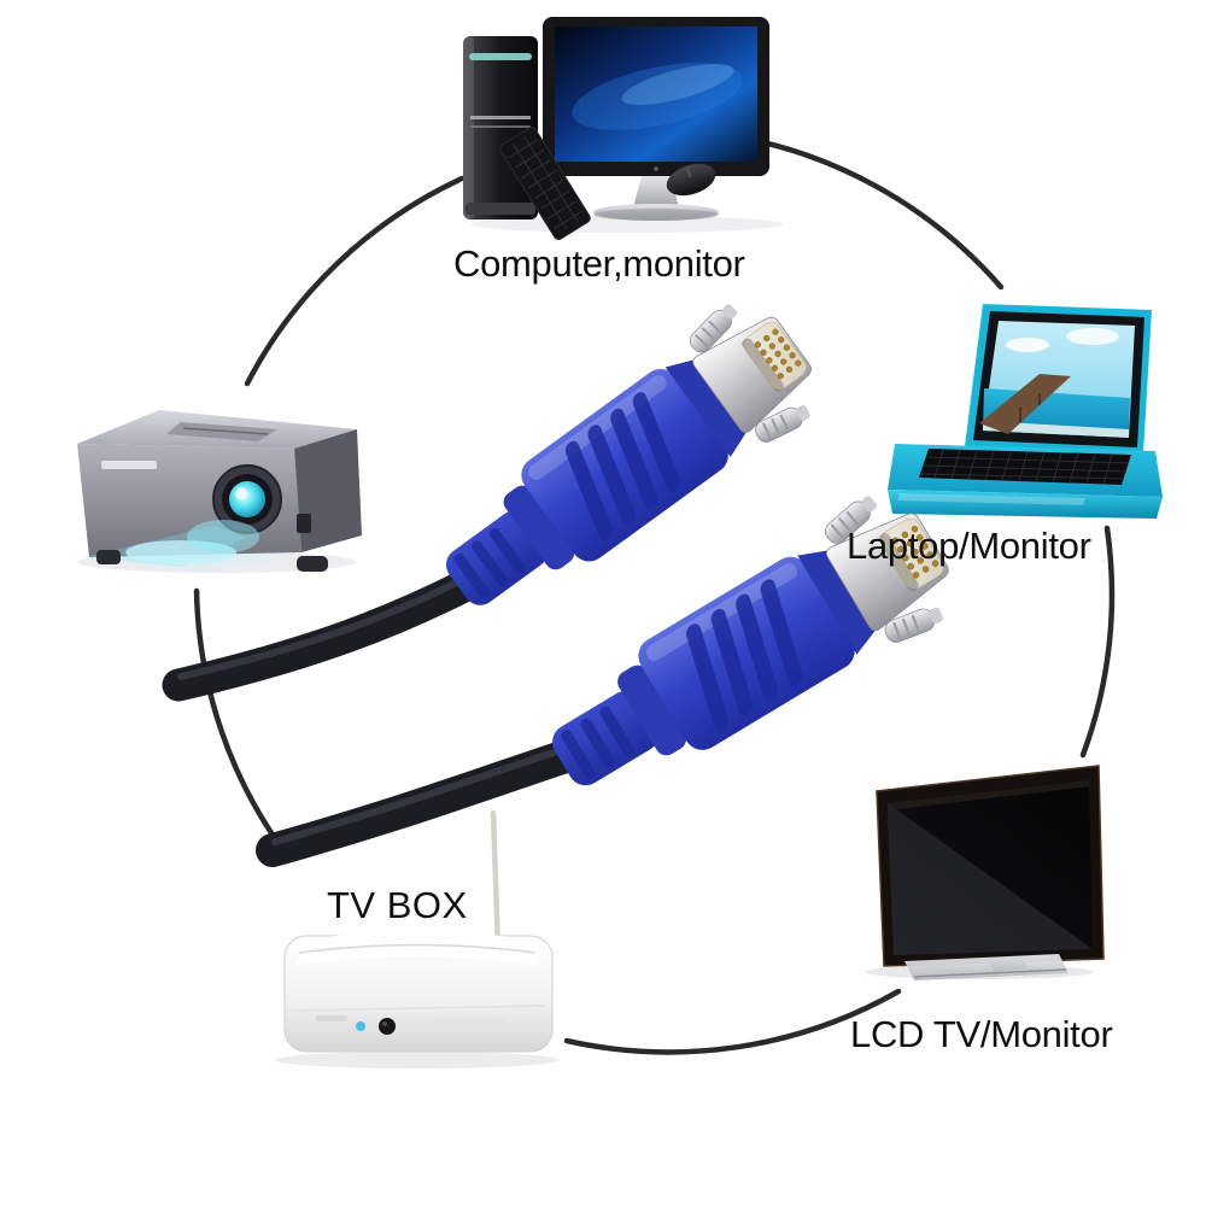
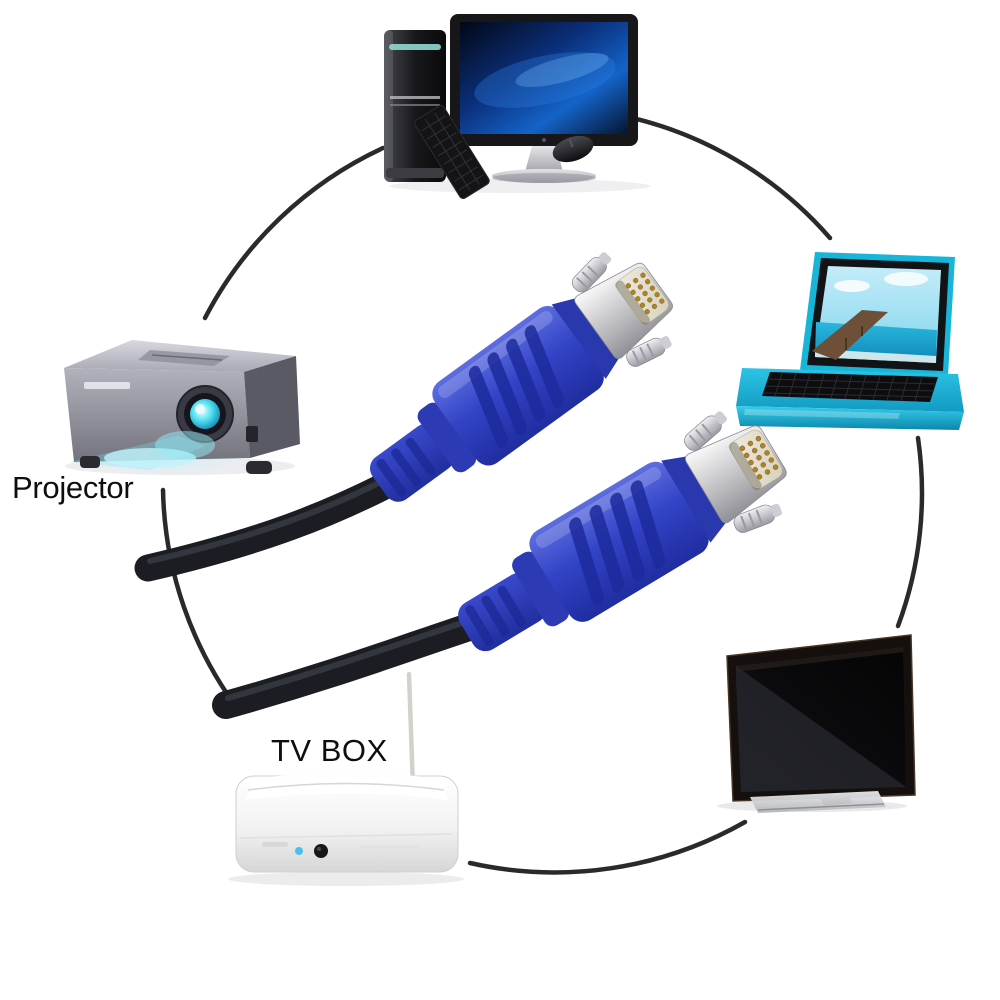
- Computer,monitor
- Laptop/Monitor
- LCD TV/Monitor
  TV BOX
+ Projector
